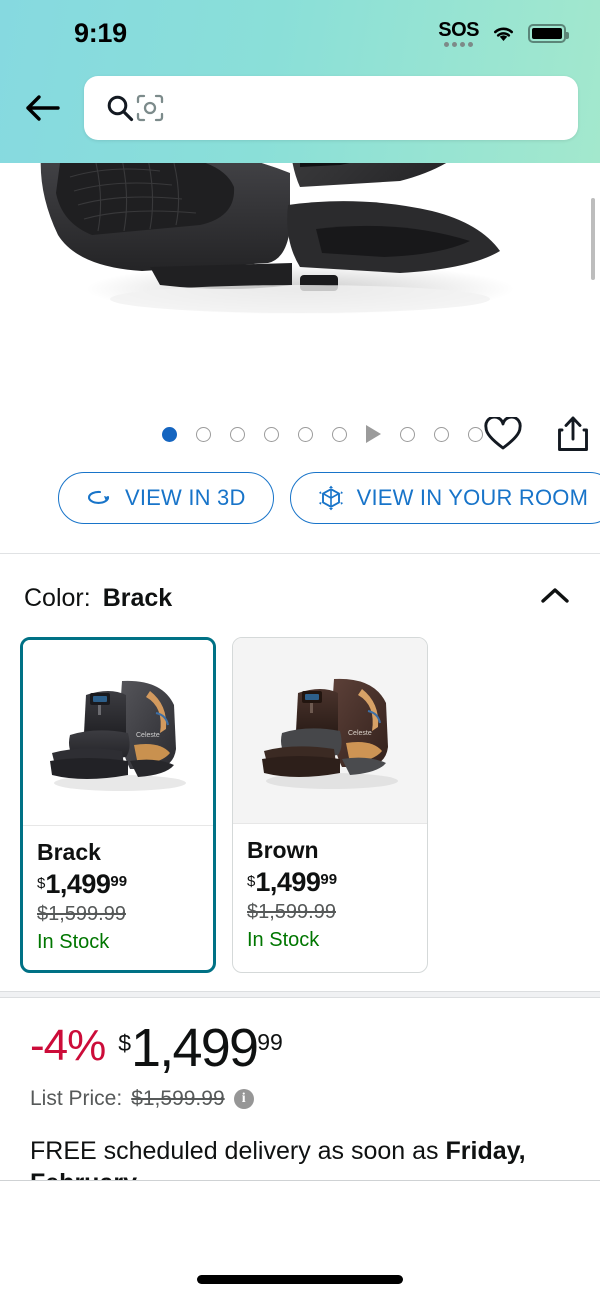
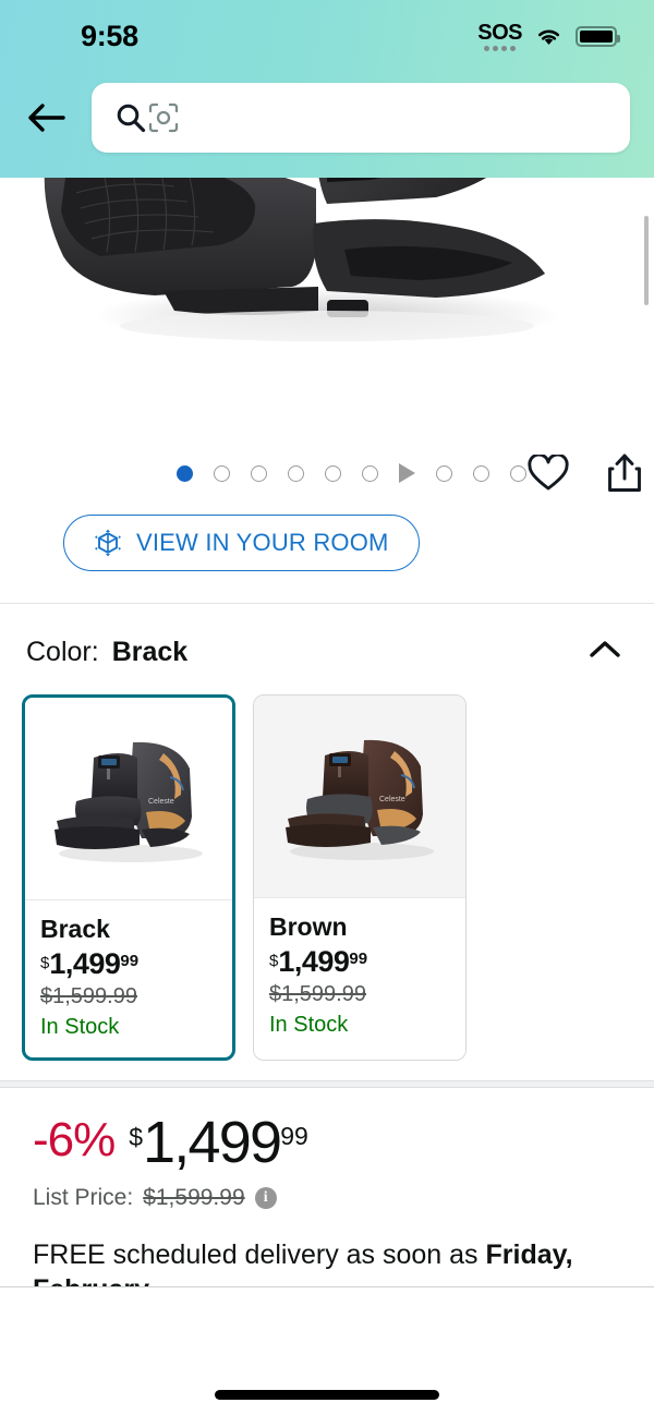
- 9:19
+ 9:58
  SOS
- VIEW IN 3D
  VIEW IN YOUR ROOM
  Color:
  Brack
  Brack
  $
  1,499
  99
  $1,599.99
  In Stock
  Brown
  $
  1,499
  99
  $1,599.99
  In Stock
- -4%
+ -6%
  $
  1,499
  99
  List Price:
  $1,599.99
  i
  FREE scheduled delivery as soon as Friday,
